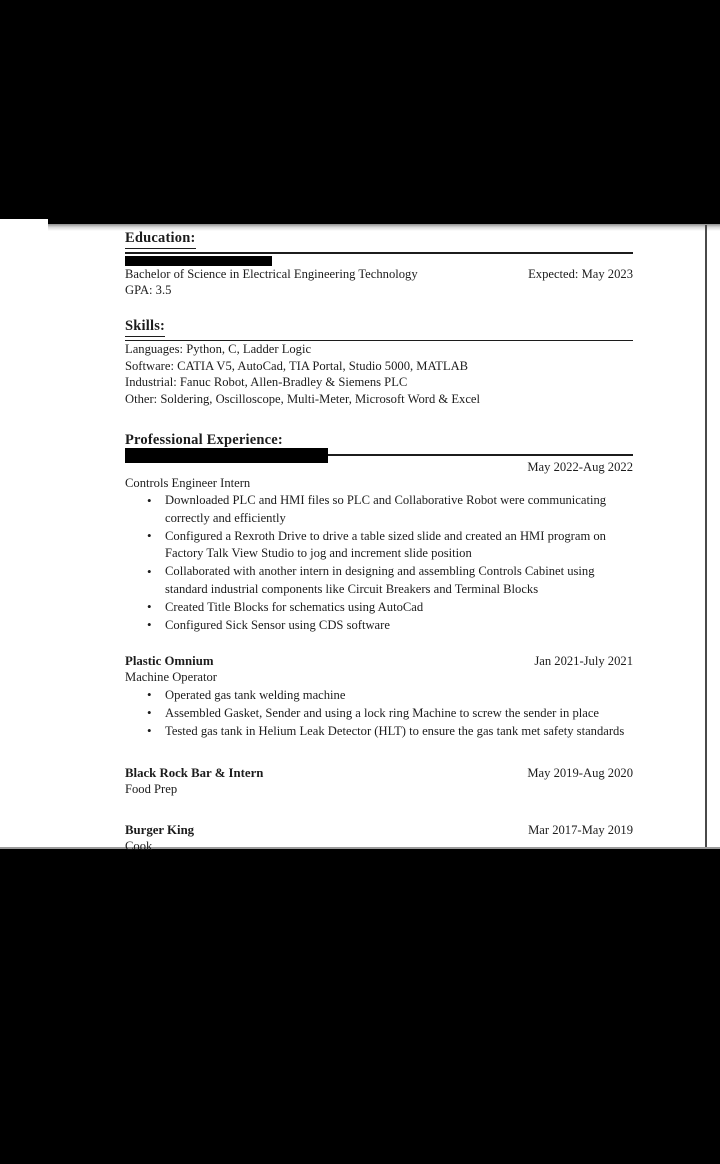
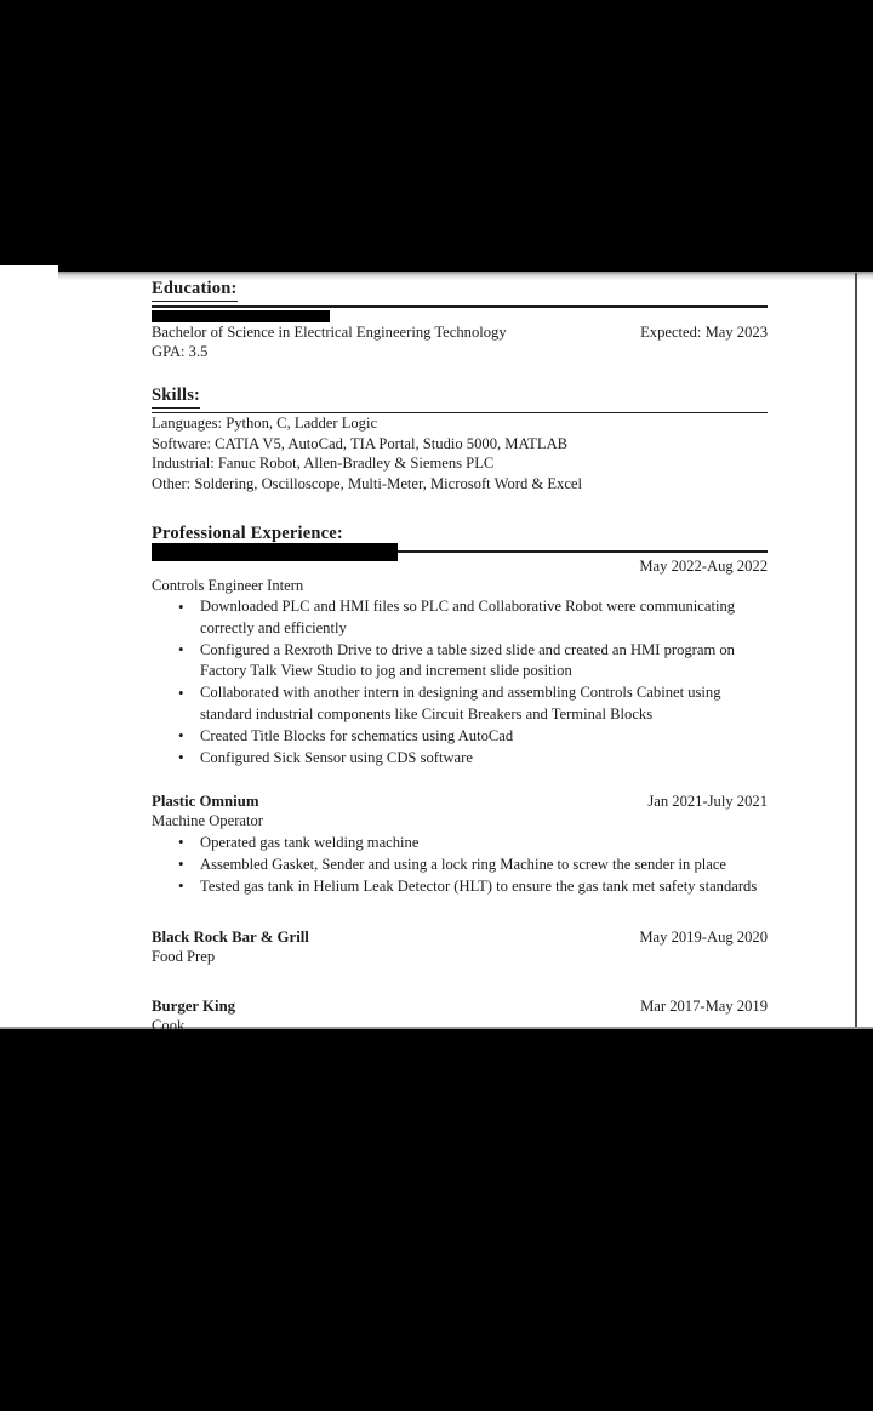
  Education:
  Bachelor of Science in Electrical Engineering Technology
  Expected: May 2023
  GPA: 3.5
  Skills:
  Languages: Python, C, Ladder Logic
  Software: CATIA V5, AutoCad, TIA Portal, Studio 5000, MATLAB
  Industrial: Fanuc Robot, Allen-Bradley & Siemens PLC
  Other: Soldering, Oscilloscope, Multi-Meter, Microsoft Word & Excel
  Professional Experience:
  May 2022-Aug 2022
  Controls Engineer Intern
  Downloaded PLC and HMI files so PLC and Collaborative Robot were communicating correctly and efficiently
  Configured a Rexroth Drive to drive a table sized slide and created an HMI program on Factory Talk View Studio to jog and increment slide position
  Collaborated with another intern in designing and assembling Controls Cabinet using standard industrial components like Circuit Breakers and Terminal Blocks
  Created Title Blocks for schematics using AutoCad
  Configured Sick Sensor using CDS software
  Plastic Omnium
  Jan 2021-July 2021
  Machine Operator
  Operated gas tank welding machine
  Assembled Gasket, Sender and using a lock ring Machine to screw the sender in place
  Tested gas tank in Helium Leak Detector (HLT) to ensure the gas tank met safety standards
- Black Rock Bar & Intern
+ Black Rock Bar & Grill
  May 2019-Aug 2020
  Food Prep
  Burger King
  Mar 2017-May 2019
  Cook
